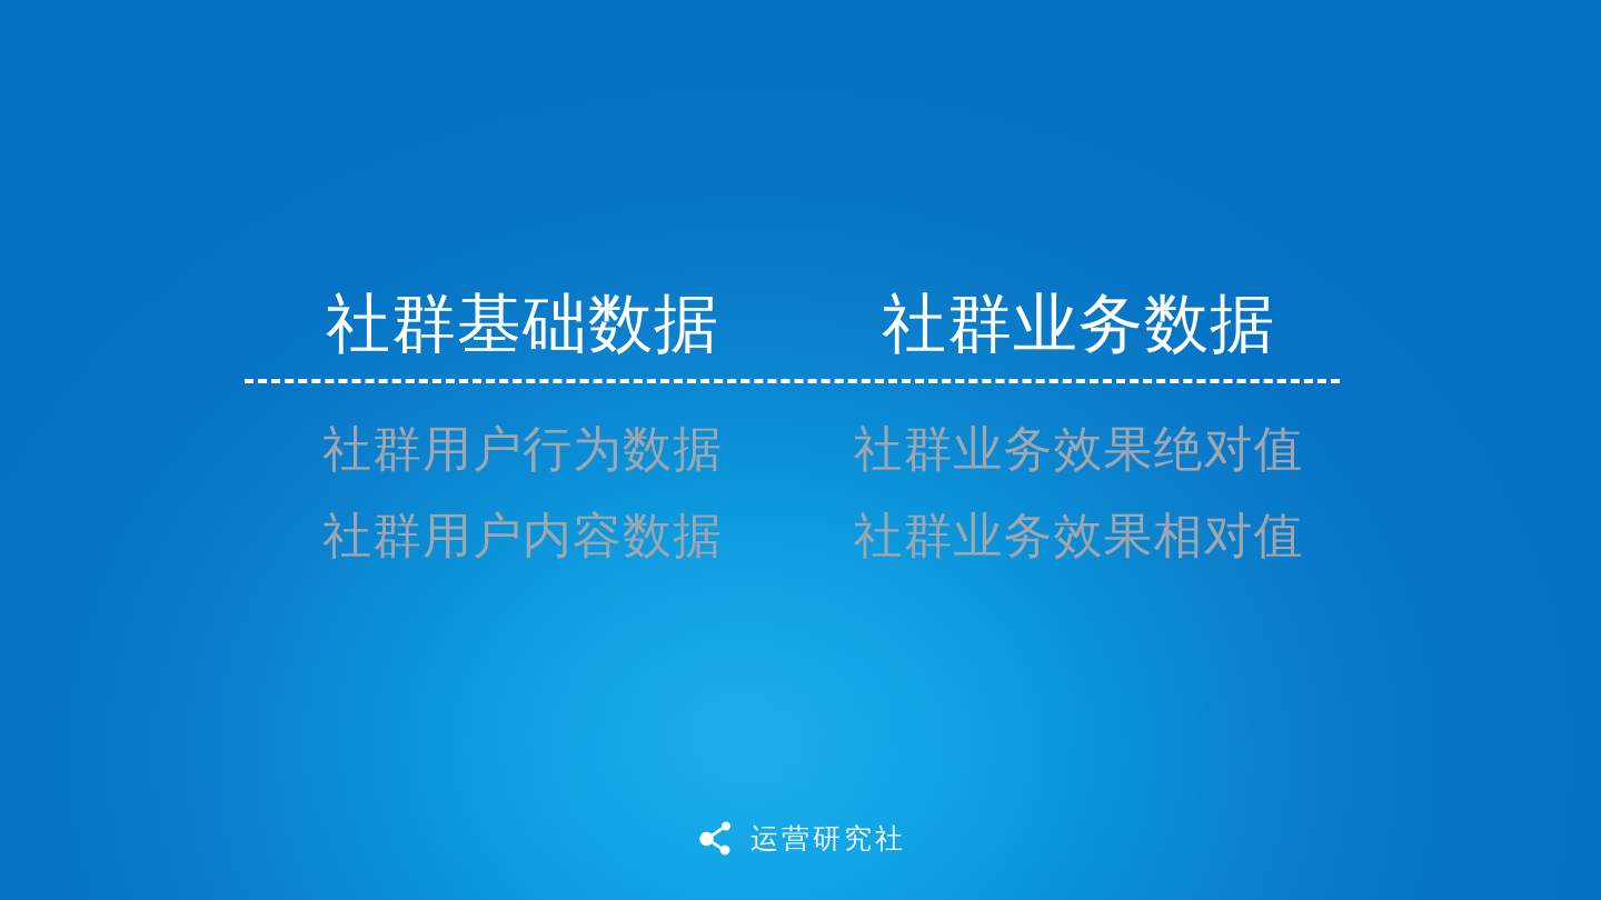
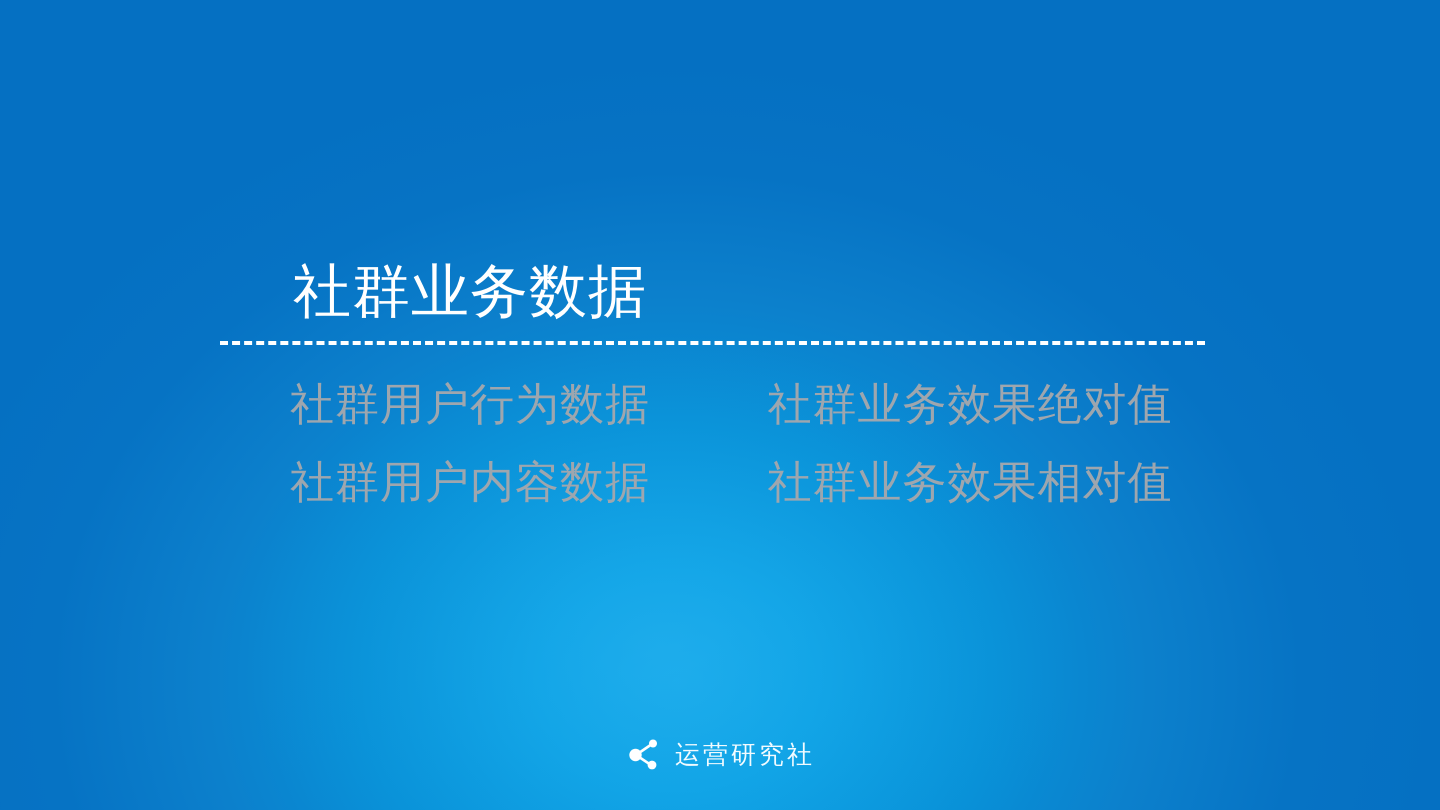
- 社群基础数据
  社群业务数据
  社群用户行为数据
  社群业务效果绝对值
  社群用户内容数据
  社群业务效果相对值
  运营研究社
